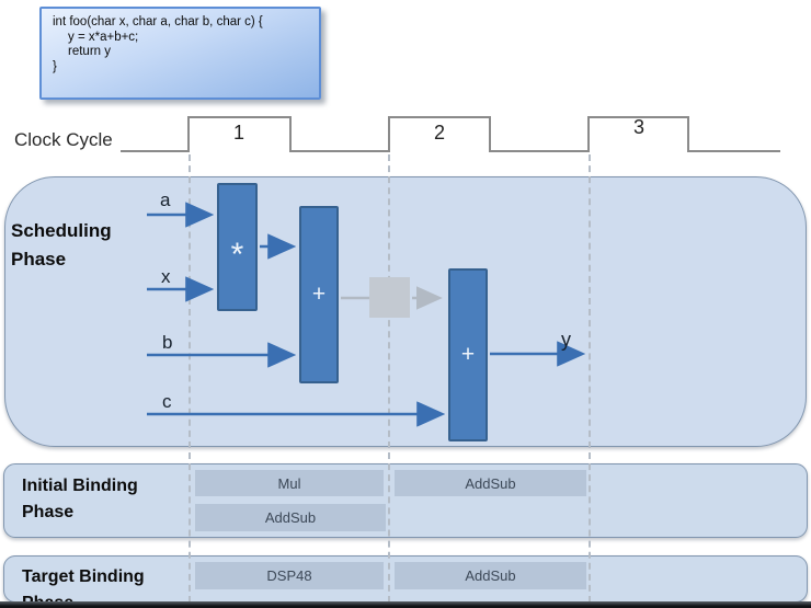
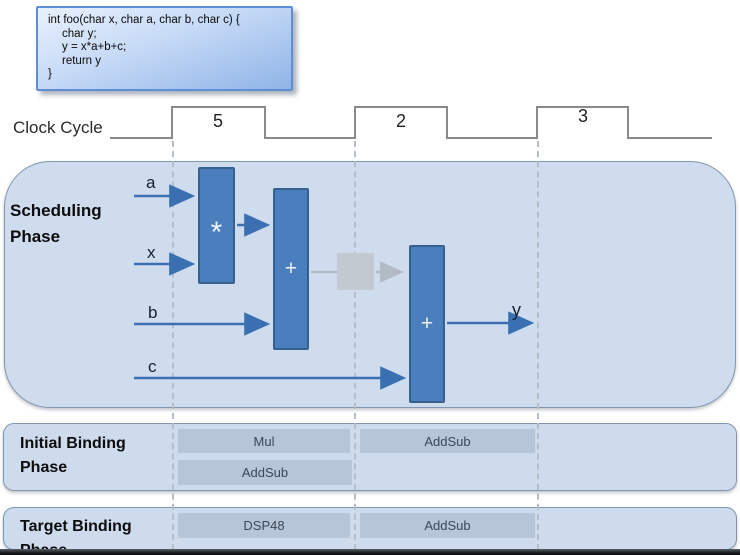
  int foo(char x, char a, char b, char c) {
+ char y;
  y = x*a+b+c;
  return y
  }
  Clock Cycle
- 1
+ 5
  2
  3
  Scheduling
  Phase
  *
  +
  +
  a
  x
  b
  c
  y
  Initial Binding
  Phase
  Mul
  AddSub
  AddSub
  Target Binding
  DSP48
  AddSub
